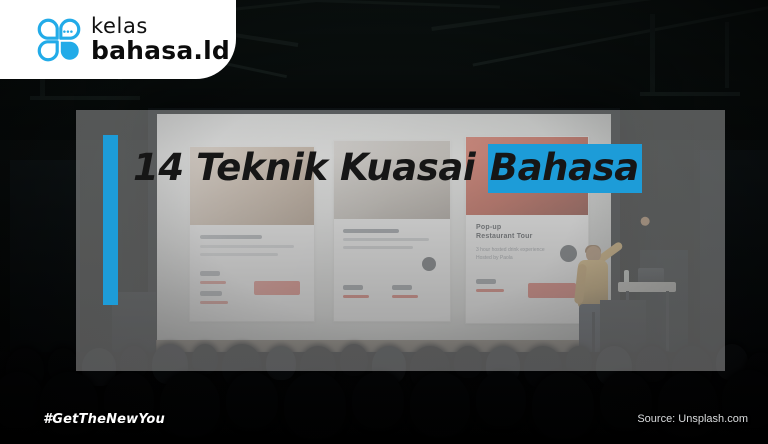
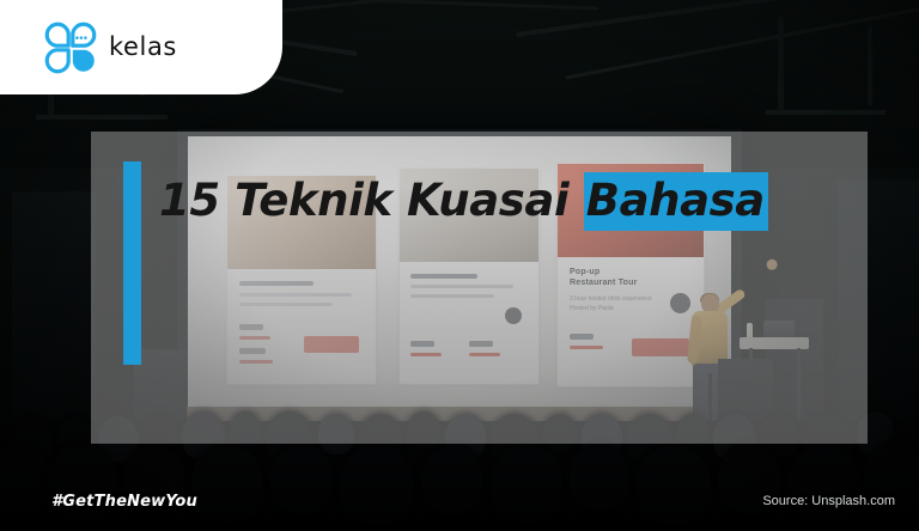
- 14 Teknik Kuasai Bahasa
+ 15 Teknik Kuasai Bahasa
  kelas
- bahasa.ld
  #GetTheNewYou
  Source: Unsplash.com
